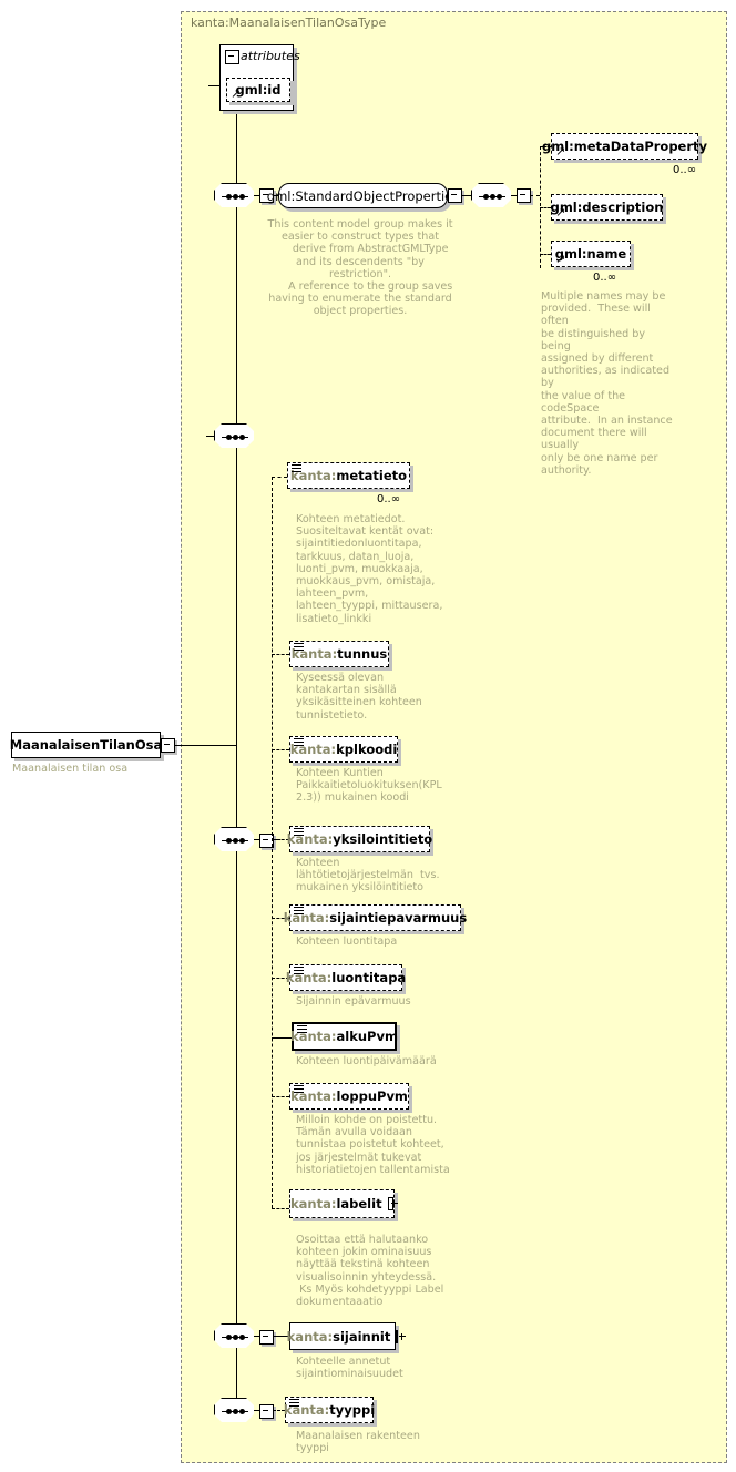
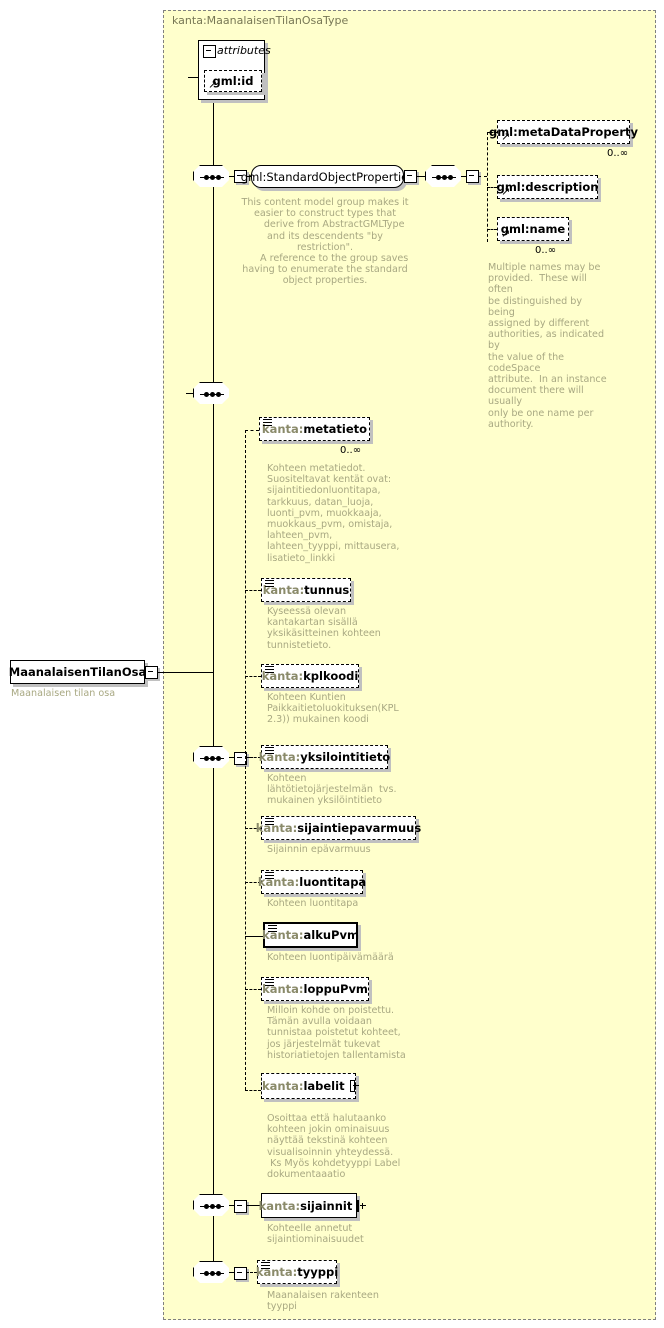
  kanta:MaanalaisenTilanOsaType
  MaanalaisenTilanOsa
  Maanalaisen tilan osa
  attributes
  ↗
  gml:id
  gml:StandardObjectProperti
  This content model group makes it
  easier to construct types that
  derive from AbstractGMLType
  and its descendents "by restriction".
  A reference to the group saves
  having to enumerate the standard
  object properties.
  ↗
  gml:metaDataProperty
  0..∞
  ↗
  gml:description
  ↗
  gml:name
  0..∞
  Multiple names may be
  provided. These will often
  be distinguished by being
  assigned by different
  authorities, as indicated by
  the value of the codeSpace
  attribute. In an instance
  document there will usually
  only be one name per
  authority.
  kanta:
  metatieto
  0..∞
  Kohteen metatiedot.
  Suositeltavat kentät ovat:
  sijaintitiedonluontitapa,
  tarkkuus, datan_luoja,
  luonti_pvm, muokkaaja,
  muokkaus_pvm, omistaja,
  lahteen_pvm,
  lahteen_tyyppi, mittausera,
  lisatieto_linkki
  kanta:
  tunnus
  Kyseessä olevan
  kantakartan sisällä
  yksikäsitteinen kohteen
  tunnistetieto.
  kanta:
  kplkoodi
  Kohteen Kuntien
  Paikkaitietoluokituksen(KPL
  2.3)) mukainen koodi
  kanta:
  yksilointitieto
  Kohteen
  lähtötietojärjestelmän tvs.
  mukainen yksilöintitieto
  kanta:
  sijaintiepavarmuus
- Kohteen luontitapa
+ Sijainnin epävarmuus
  kanta:
  luontitapa
- Sijainnin epävarmuus
+ Kohteen luontitapa
  kanta:
  alkuPvm
  Kohteen luontipäivämäärä
  kanta:
  loppuPvm
  Milloin kohde on poistettu.
  Tämän avulla voidaan
  tunnistaa poistetut kohteet,
  jos järjestelmät tukevat
  historiatietojen tallentamista
  kanta:
  labelit
  Osoittaa että halutaanko
  kohteen jokin ominaisuus
  näyttää tekstinä kohteen
  visualisoinnin yhteydessä.
  Ks Myös kohdetyyppi Label
  dokumentaaatio
  kanta:
  sijainnit
  Kohteelle annetut
  sijaintiominaisuudet
  kanta:
  tyyppi
  Maanalaisen rakenteen
  tyyppi
